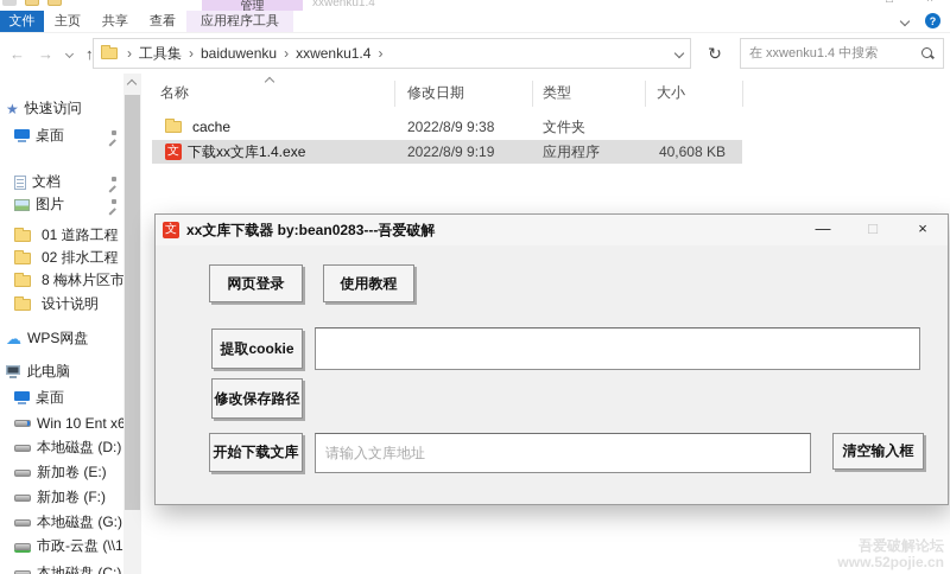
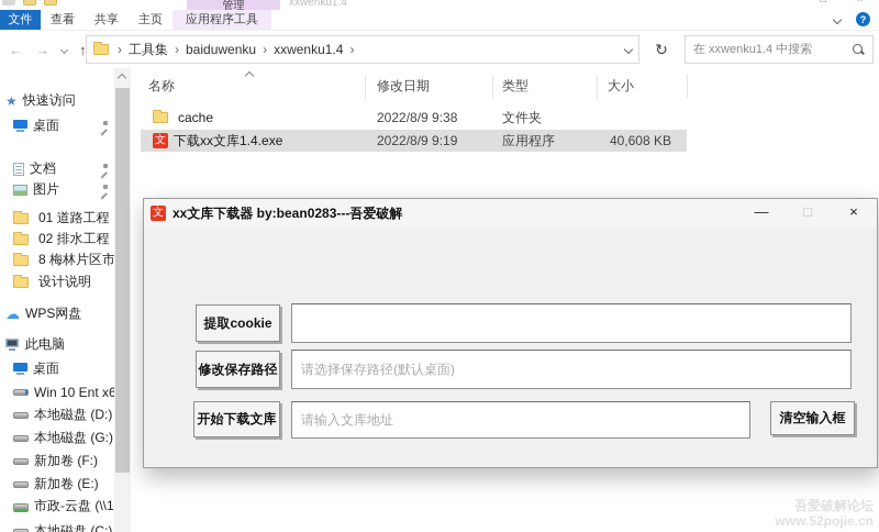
  管理
  xxwenku1.4
  文件
- 主页
+ 查看
  共享
- 查看
+ 主页
  应用程序工具
  ?
  ←
  →
  ↑
  ›
  工具集
  ›
  baiduwenku
  ›
  xxwenku1.4
  ›
  ↻
  在 xxwenku1.4 中搜索
  ★
  快速访问
  桌面
  文档
  图片
  01 道路工程
  02 排水工程
  8 梅林片区市
  设计说明
  ☁
  WPS网盘
  此电脑
  桌面
  Win 10 Ent x6
  本地磁盘 (D:)
- 新加卷 (E:)
+ 本地磁盘 (G:)
  新加卷 (F:)
- 本地磁盘 (G:)
+ 新加卷 (E:)
  市政-云盘 (\\1
  本地磁盘 (C:)
  名称
  修改日期
  类型
  大小
  cache
  2022/8/9 9:38
  文件夹
  文
  下载xx文库1.4.exe
  2022/8/9 9:19
  应用程序
  40,608 KB
  文
  xx文库下载器 by:bean0283---吾爱破解
  —
  □
  ×
- 网页登录
- 使用教程
  提取cookie
  修改保存路径
+ 请选择保存路径(默认桌面)
  开始下载文库
  请输入文库地址
  清空输入框
  吾爱破解论坛
  www.52pojie.cn
